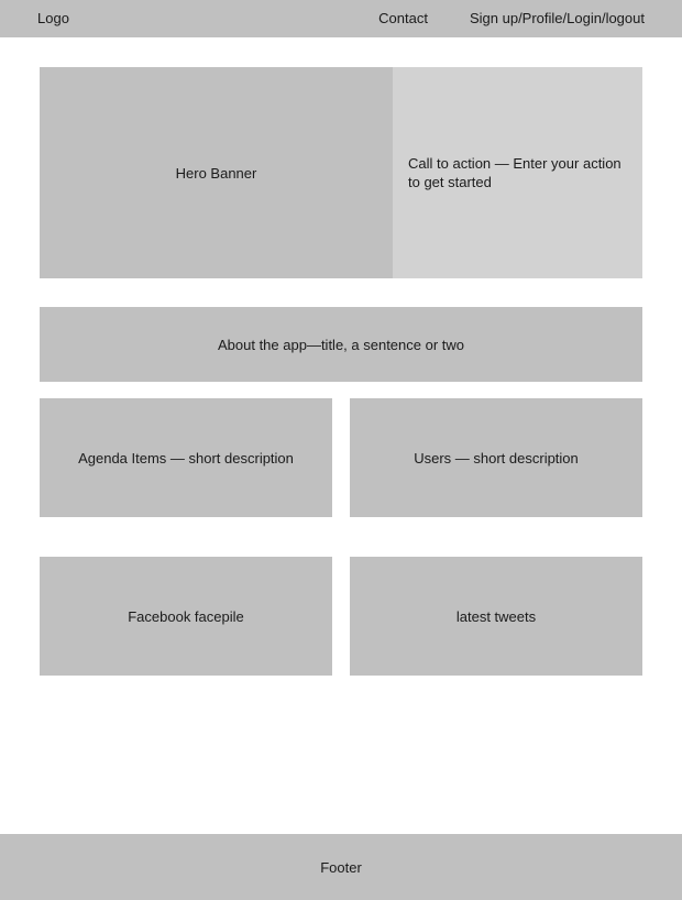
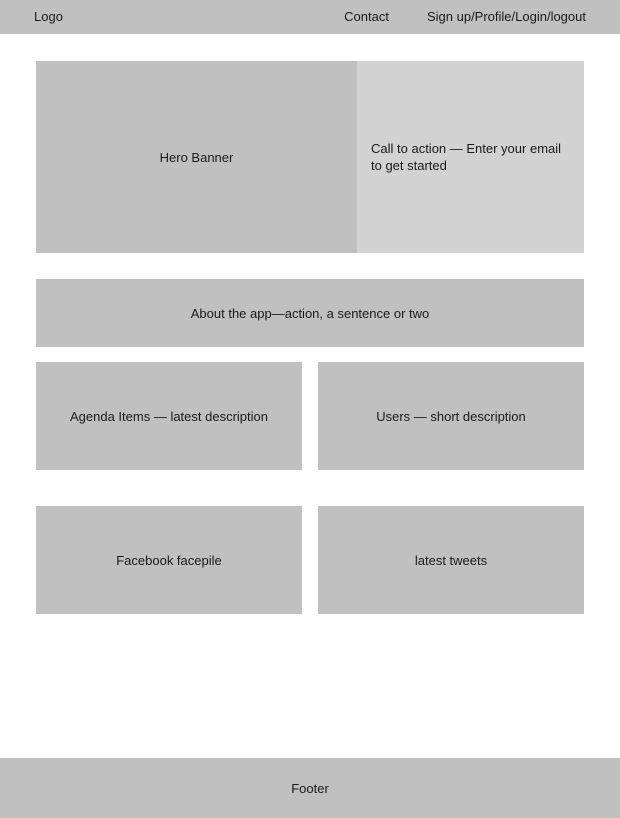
  Logo
  Contact
  Sign up/Profile/Login/logout
  Hero Banner
- Call to action — Enter your action to get started
+ Call to action — Enter your email to get started
- About the app—title, a sentence or two
+ About the app—action, a sentence or two
- Agenda Items — short description
+ Agenda Items — latest description
  Users — short description
  Facebook facepile
  latest tweets
  Footer
